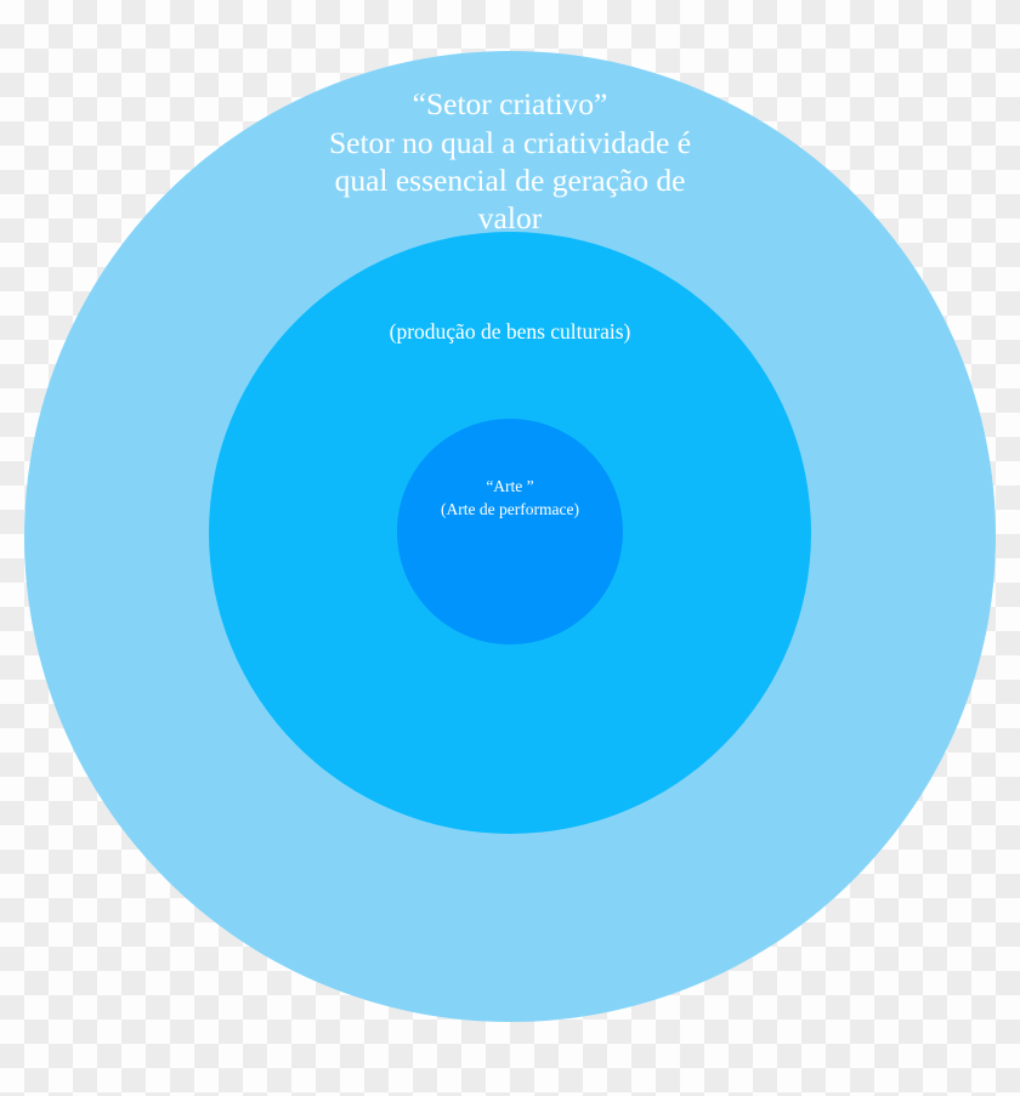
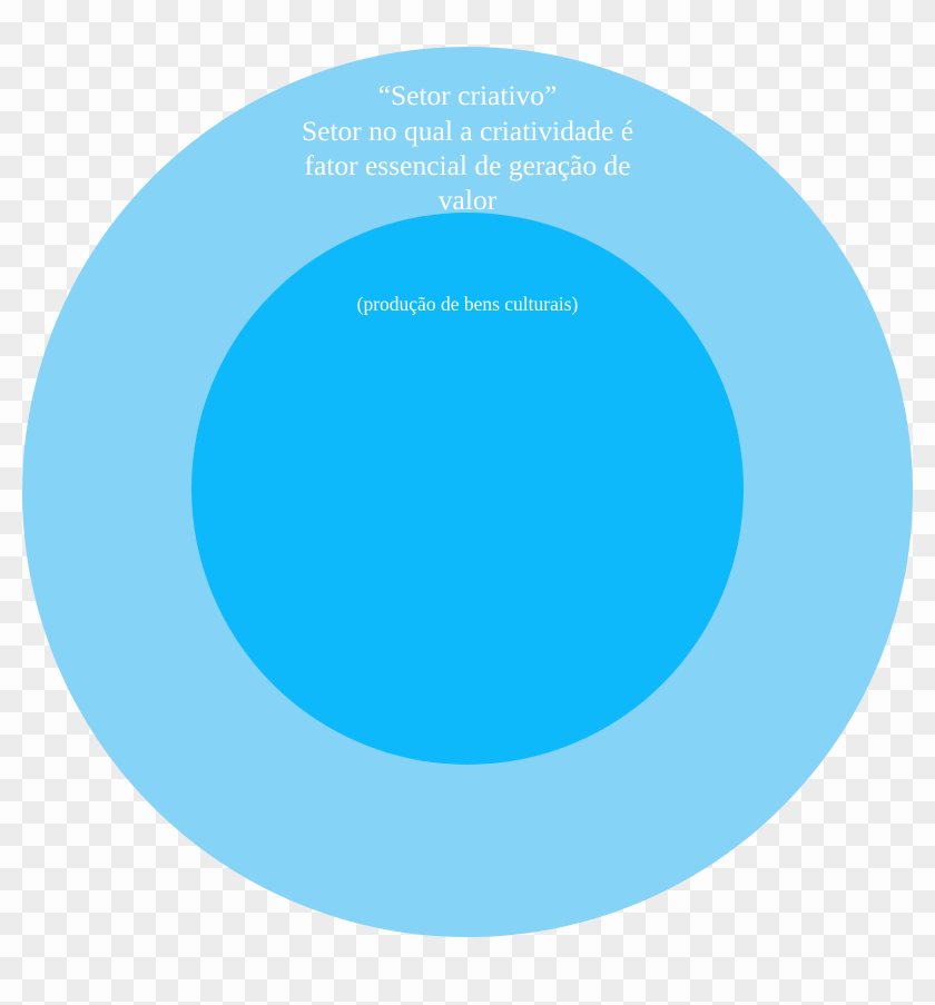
  “Setor criativo”
- Setor no qual a criatividade é qual essencial de geração de valor
+ Setor no qual a criatividade é fator essencial de geração de valor
  (produção de bens culturais)
- “Arte ”
- (Arte de performace)
